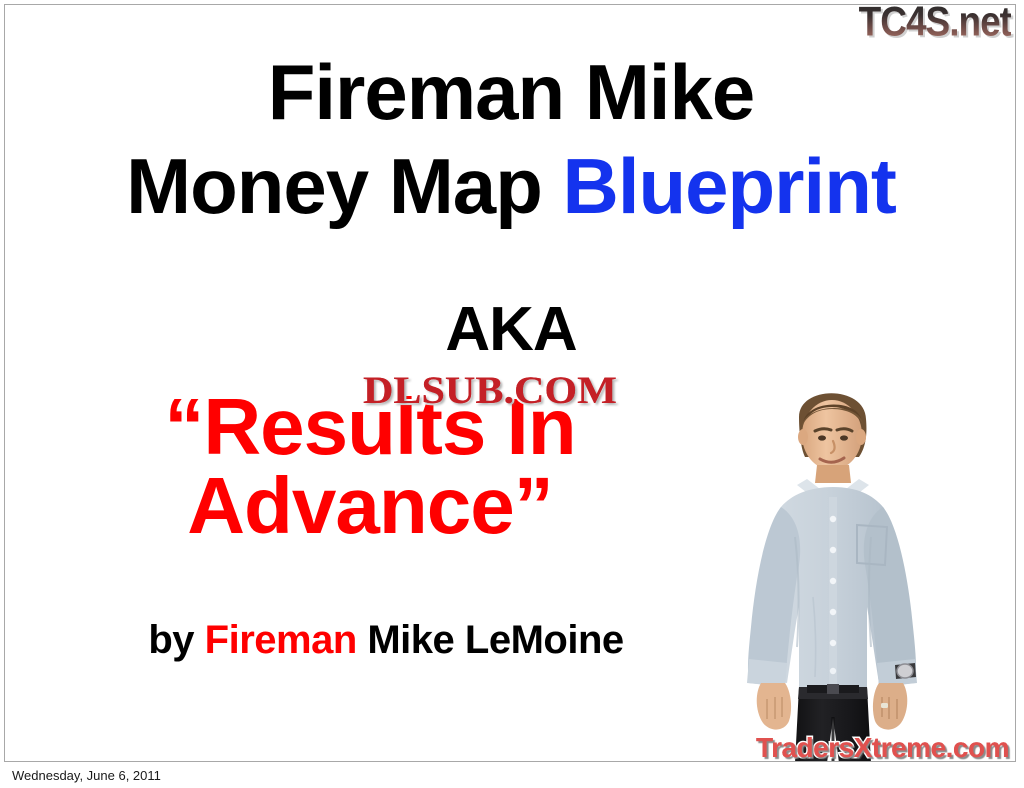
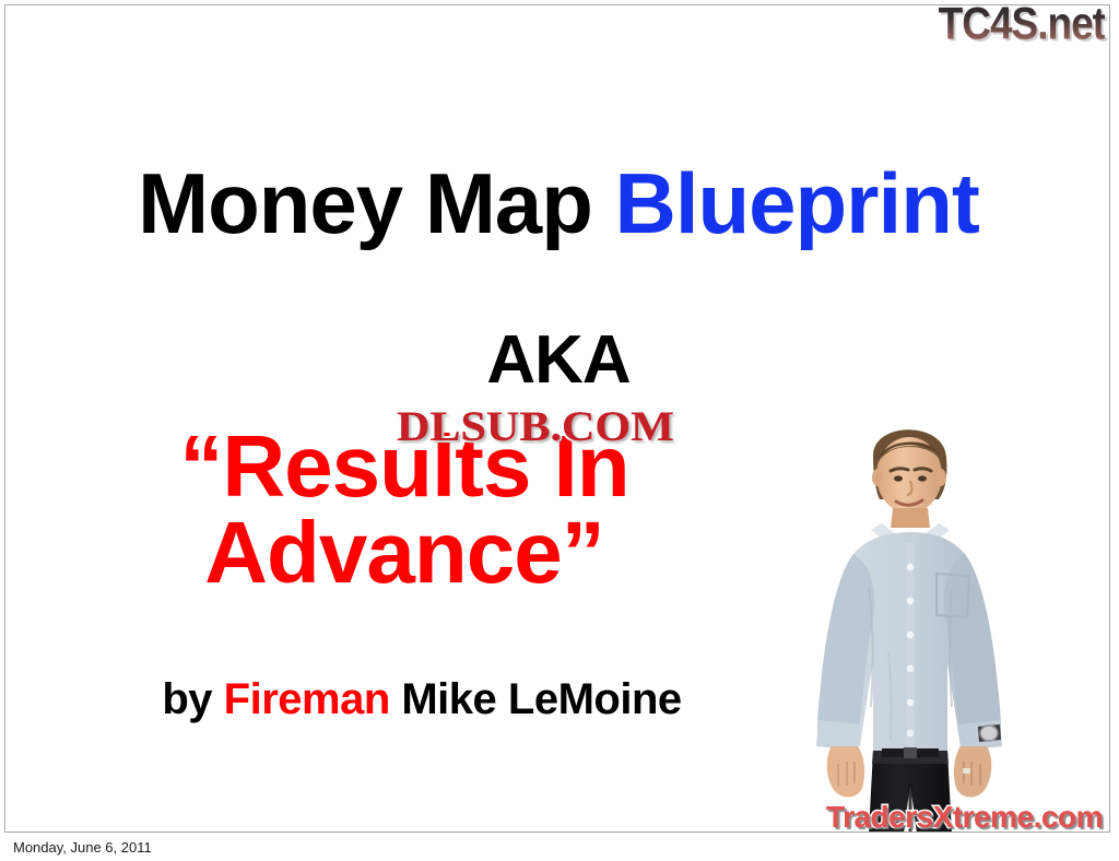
  TC4S.net
- Fireman Mike
  Money Map Blueprint
  AKA
  “Results In
  Advance”
  DLSUB.COM
  by Fireman Mike LeMoine
  TradersXtreme.com
- Wednesday, June 6, 2011
+ Monday, June 6, 2011
